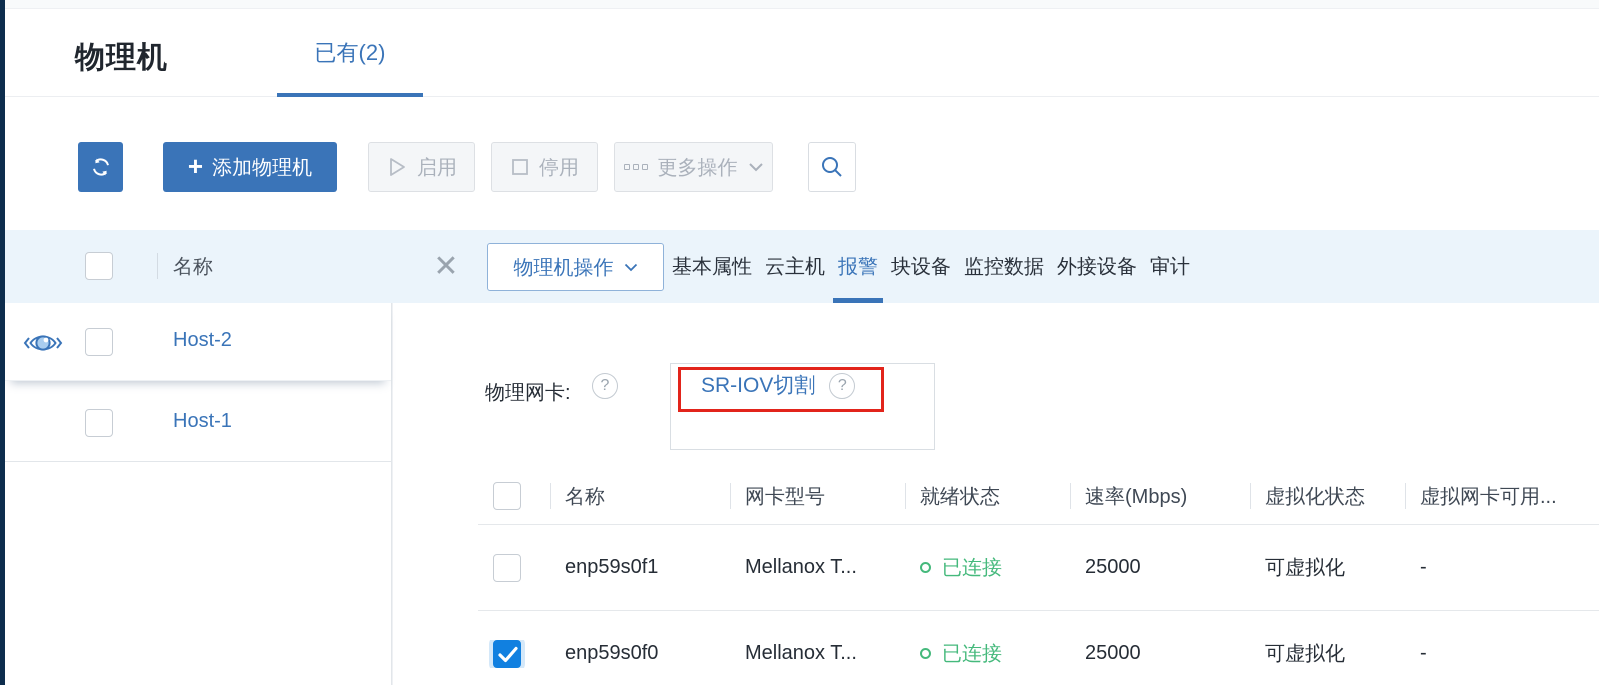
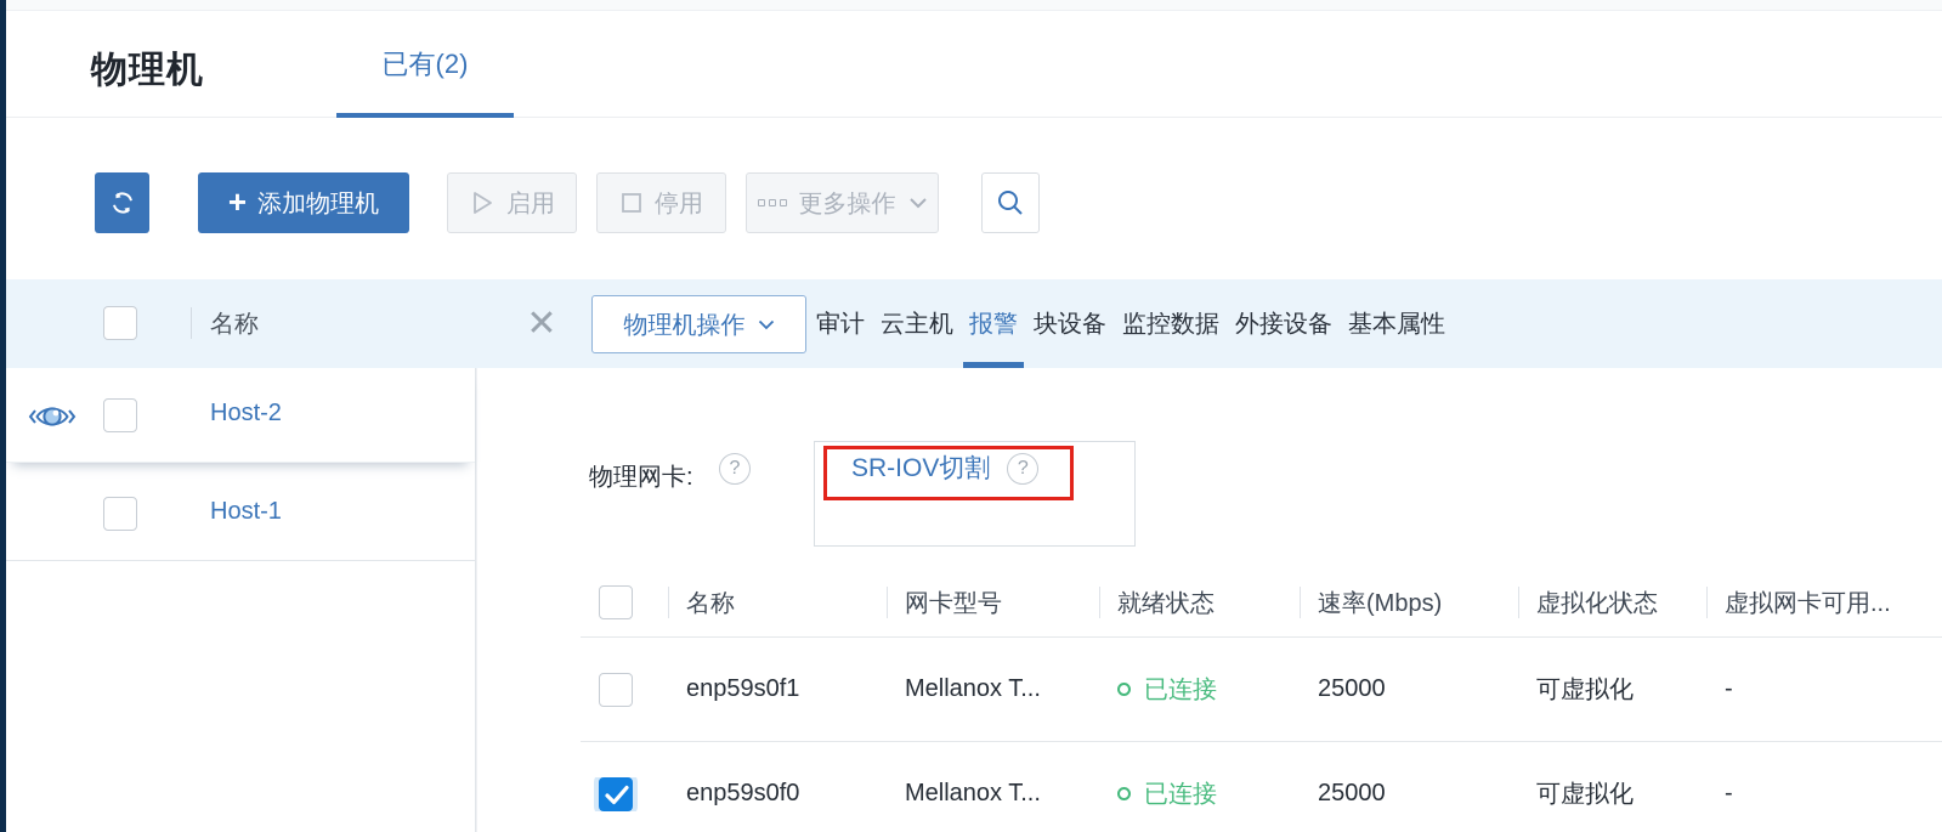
  物理机
  已有(2)
  +
  添加物理机
  启用
  停用
  更多操作
  名称
  ✕
  物理机操作
- 基本属性
+ 审计
  云主机
  报警
  块设备
  监控数据
  外接设备
- 审计
+ 基本属性
  Host-2
  Host-1
  物理网卡:
  ?
  SR-IOV切割
  ?
  名称
  网卡型号
  就绪状态
  速率(Mbps)
  虚拟化状态
  虚拟网卡可用...
  enp59s0f1
  Mellanox T...
  已连接
  25000
  可虚拟化
  -
  enp59s0f0
  Mellanox T...
  已连接
  25000
  可虚拟化
  -
